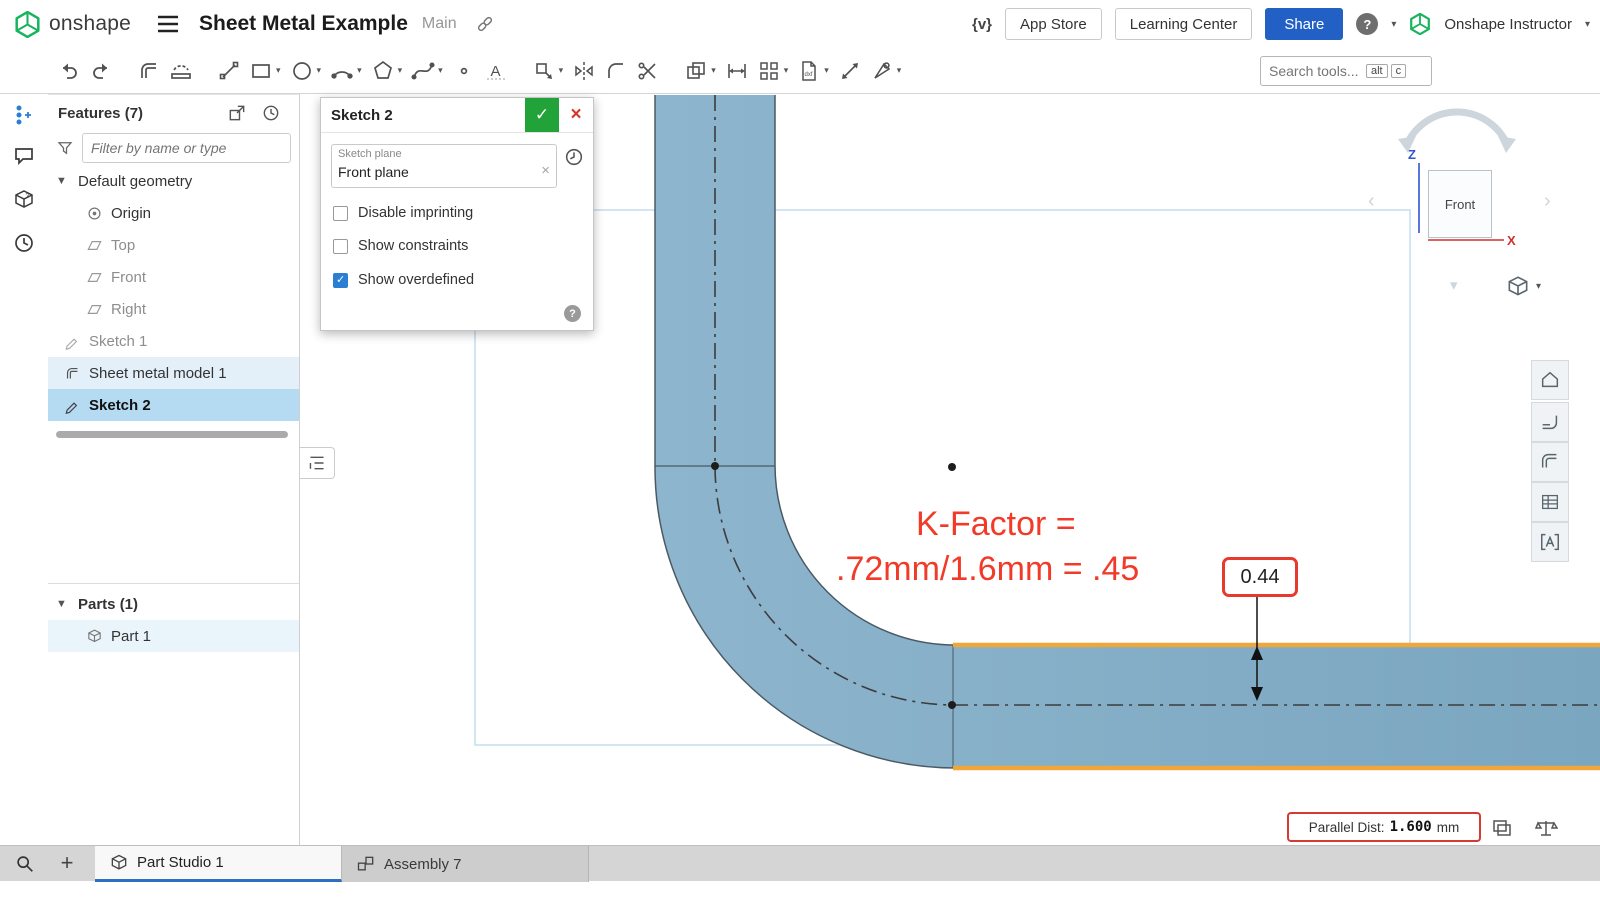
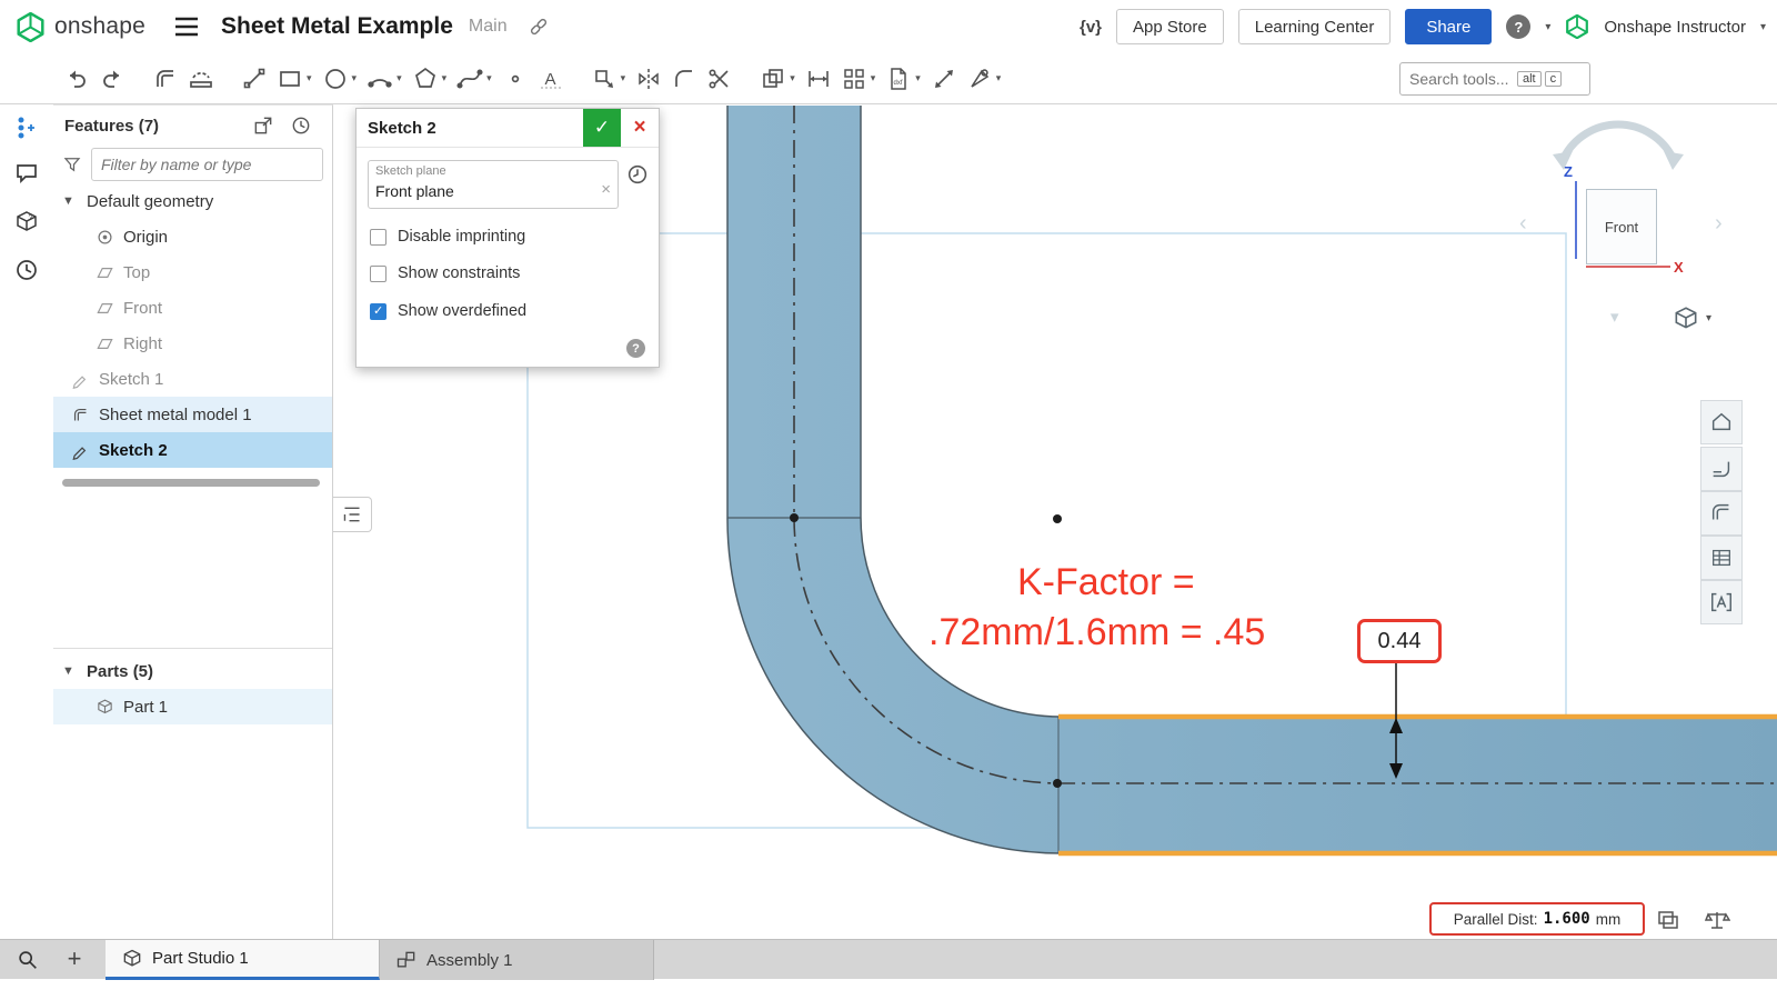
  K-Factor =
  .72mm/1.6mm = .45
  0.44
  Front
  Z
  X
  ‹
  ›
  ▾
  ▾
  Parallel Dist:
  1.600
  mm
  onshape
  Sheet Metal Example
  Main
  {v}
  App Store
  Learning Center
  Share
  ?
  ▾
  Onshape Instructor
  ▾
  ▾
  ▾
  ▾
  ▾
  ▾
  A
  ▾
  ▾
  ▾
  ▾
  ▾
  Search tools...
  alt
  c
  Features (7)
  Filter by name or type
  ▼
  Default geometry
  Origin
  Top
  Front
  Right
  Sketch 1
  Sheet metal model 1
  Sketch 2
  ▼
- Parts (1)
+ Parts (5)
  Part 1
  Sketch 2
  ✓
  ×
  Sketch plane
  Front plane
  ×
  Disable imprinting
  Show constraints
  Show overdefined
  ?
  +
  Part Studio 1
- Assembly 7
+ Assembly 1
